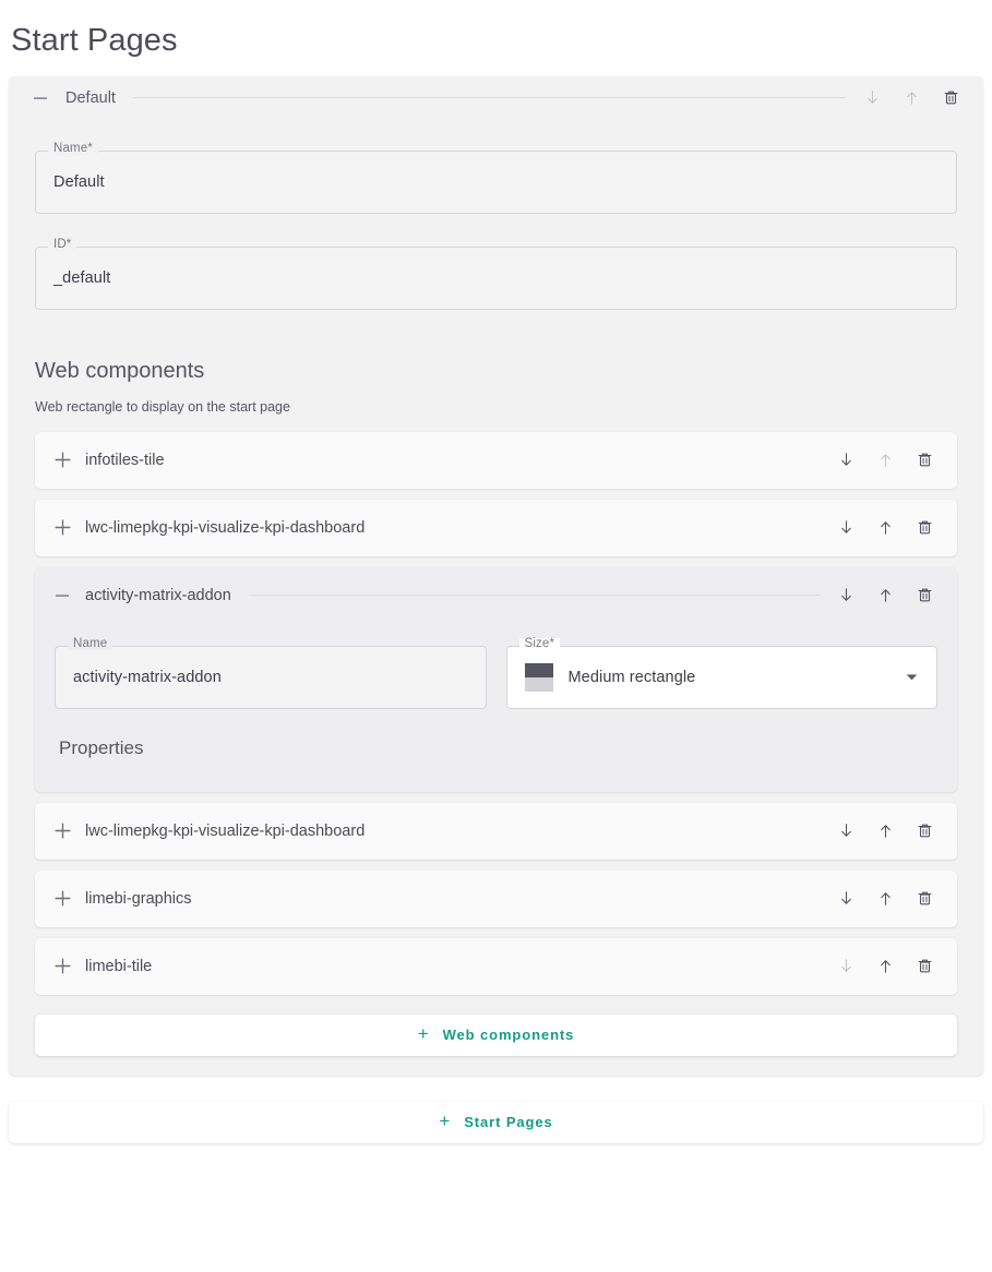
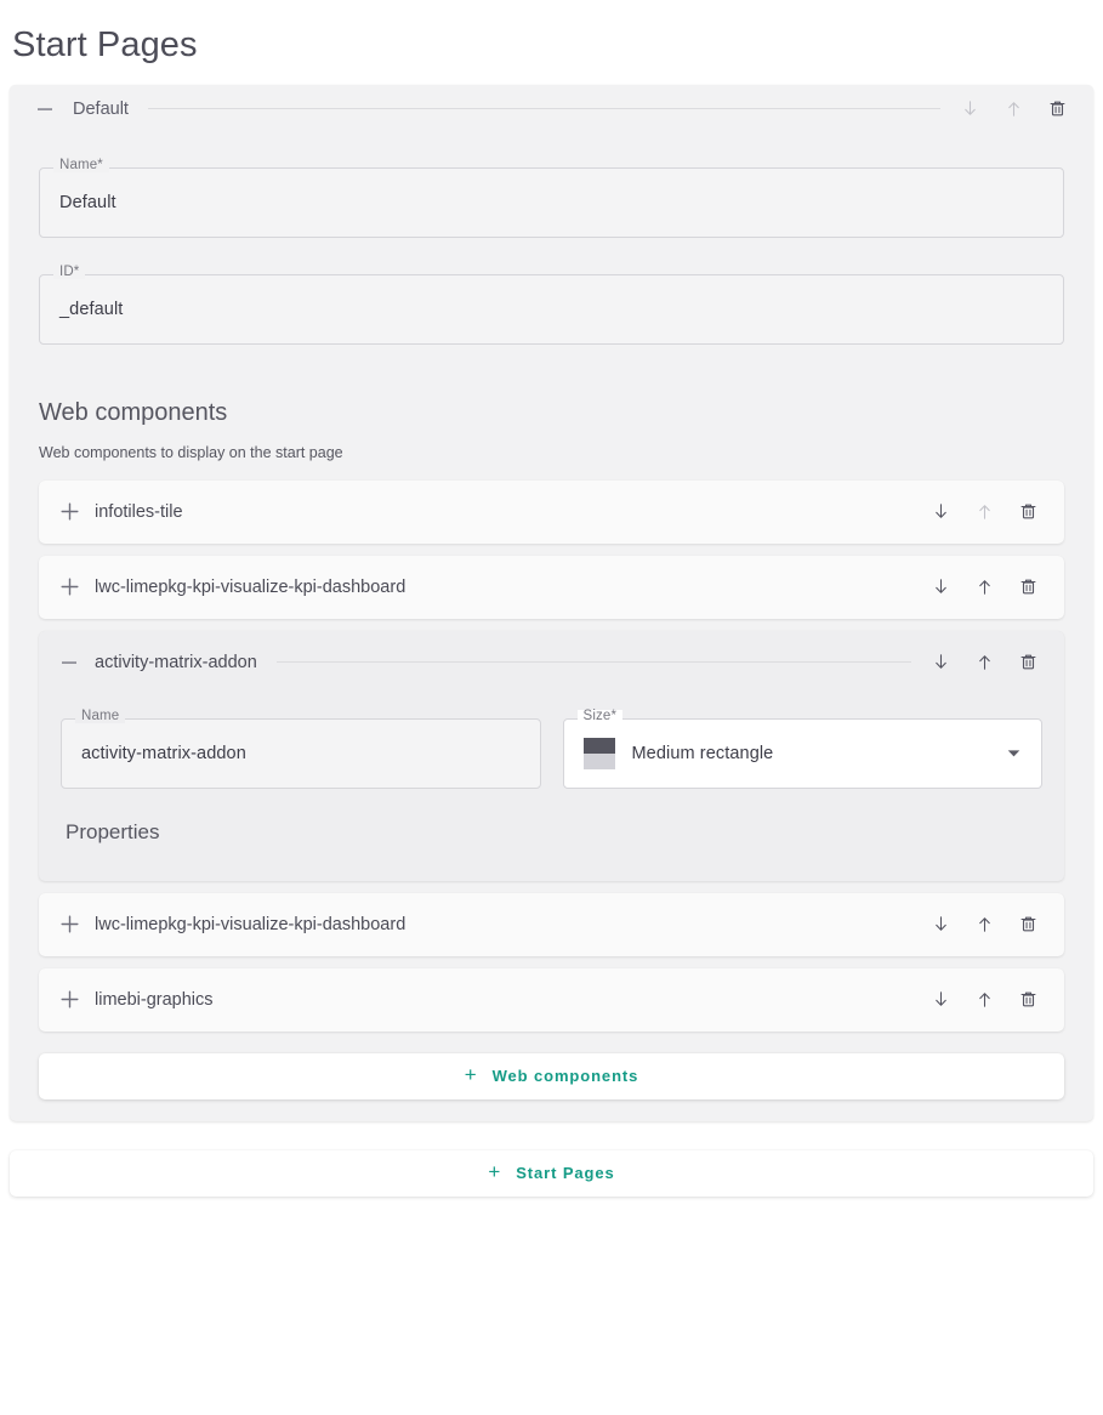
  Start Pages
  Default
  Name*
  Default
  ID*
  _default
  Web components
- Web rectangle to display on the start page
+ Web components to display on the start page
  infotiles-tile
  lwc-limepkg-kpi-visualize-kpi-dashboard
  activity-matrix-addon
  Name
  activity-matrix-addon
  Size*
  Medium rectangle
  Properties
  lwc-limepkg-kpi-visualize-kpi-dashboard
  limebi-graphics
- limebi-tile
  +
  Web components
  +
  Start Pages
